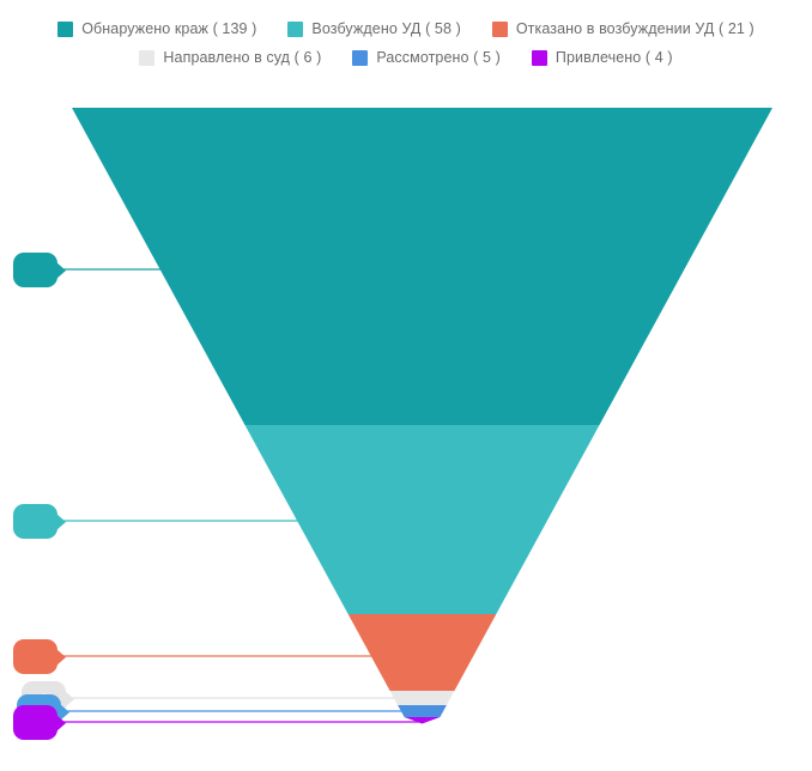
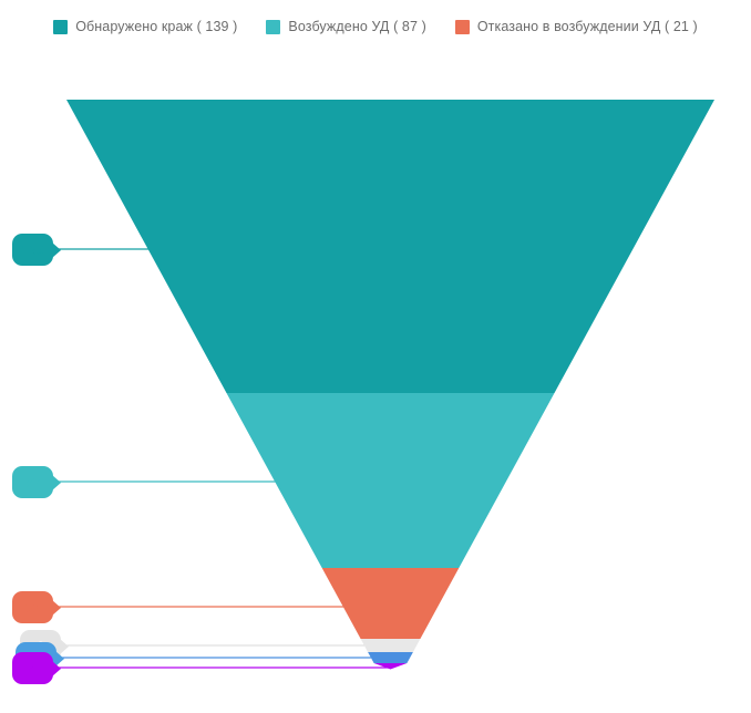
  Обнаружено краж ( 139 )
- Возбуждено УД ( 58 )
+ Возбуждено УД ( 87 )
  Отказано в возбуждении УД ( 21 )
- Направлено в суд ( 6 )
- Рассмотрено ( 5 )
- Привлечено ( 4 )
